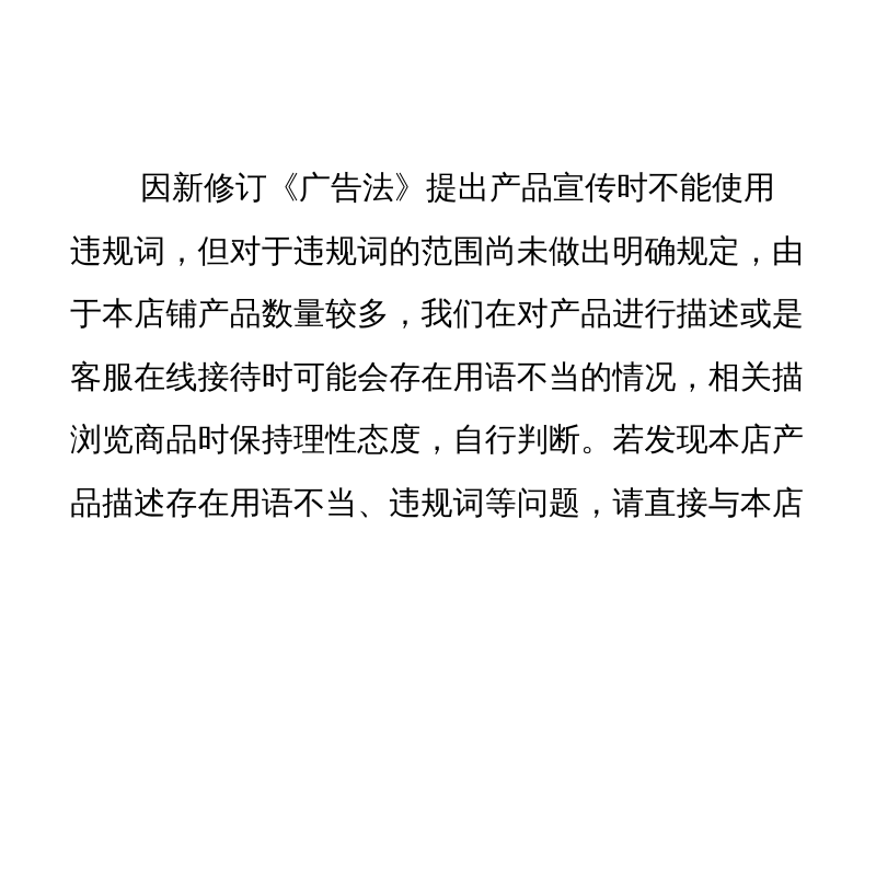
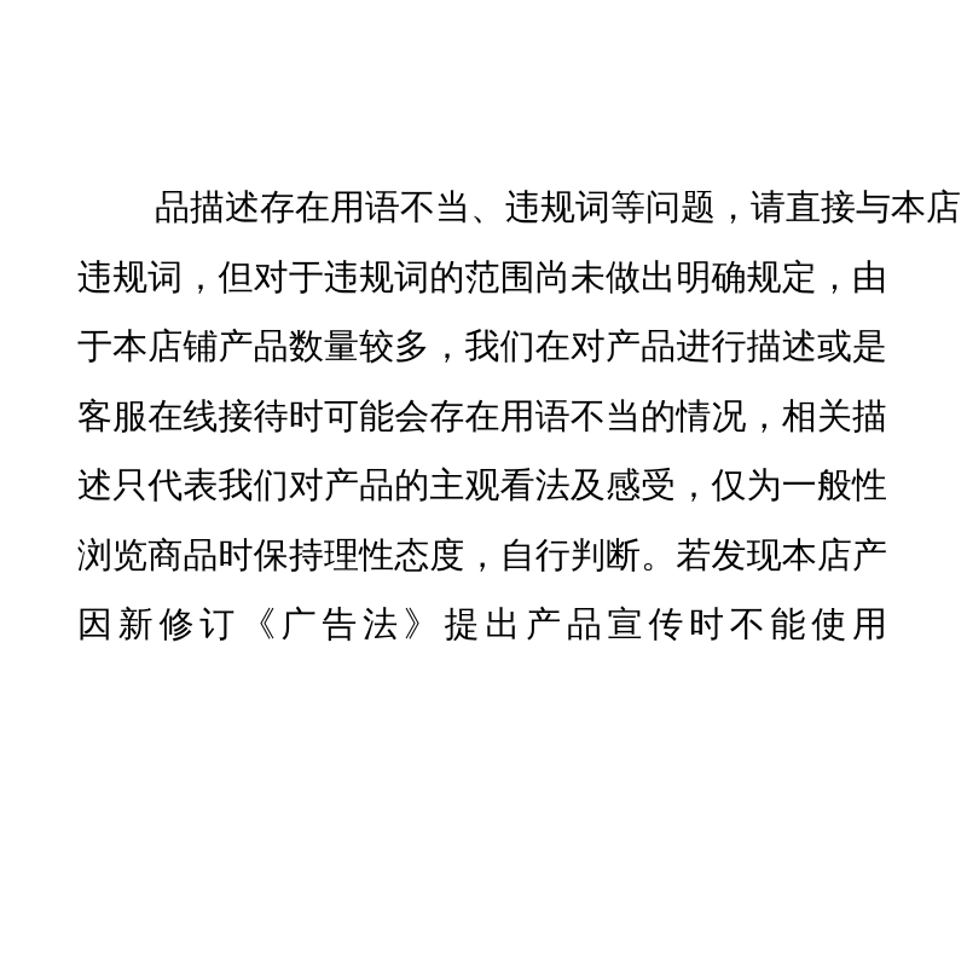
- 因新修订《广告法》提出产品宣传时不能使用
+ 品描述存在用语不当、违规词等问题，请直接与本店
  违规词，但对于违规词的范围尚未做出明确规定，由
  于本店铺产品数量较多，我们在对产品进行描述或是
  客服在线接待时可能会存在用语不当的情况，相关描
+ 述只代表我们对产品的主观看法及感受，仅为一般性
  浏览商品时保持理性态度，自行判断。若发现本店产
- 品描述存在用语不当、违规词等问题，请直接与本店
+ 因新修订《广告法》提出产品宣传时不能使用
